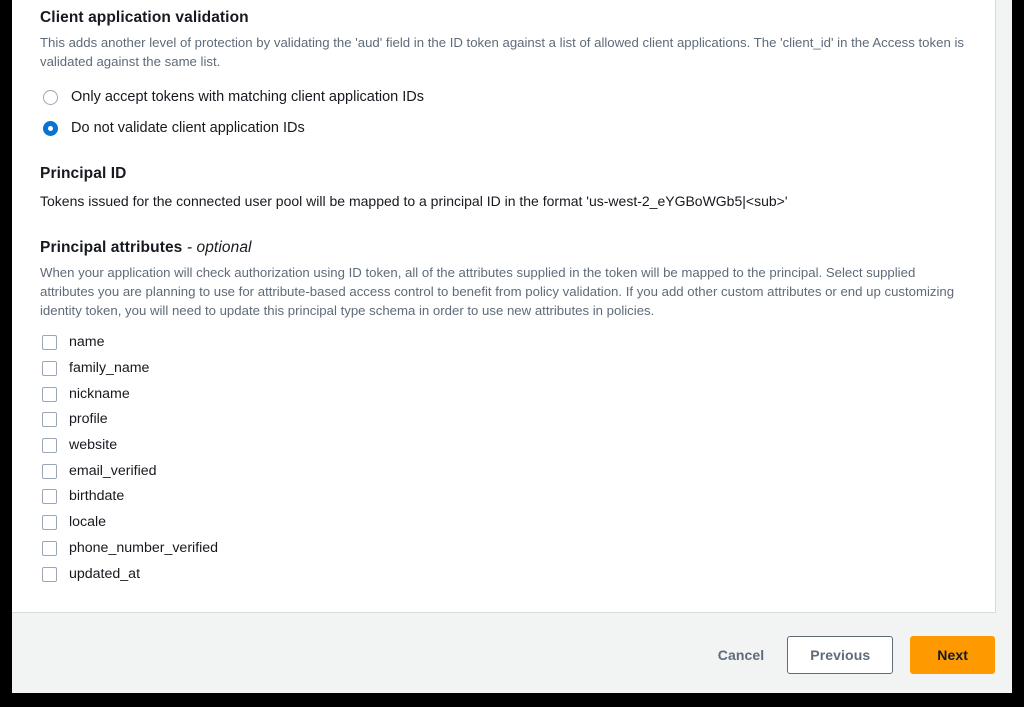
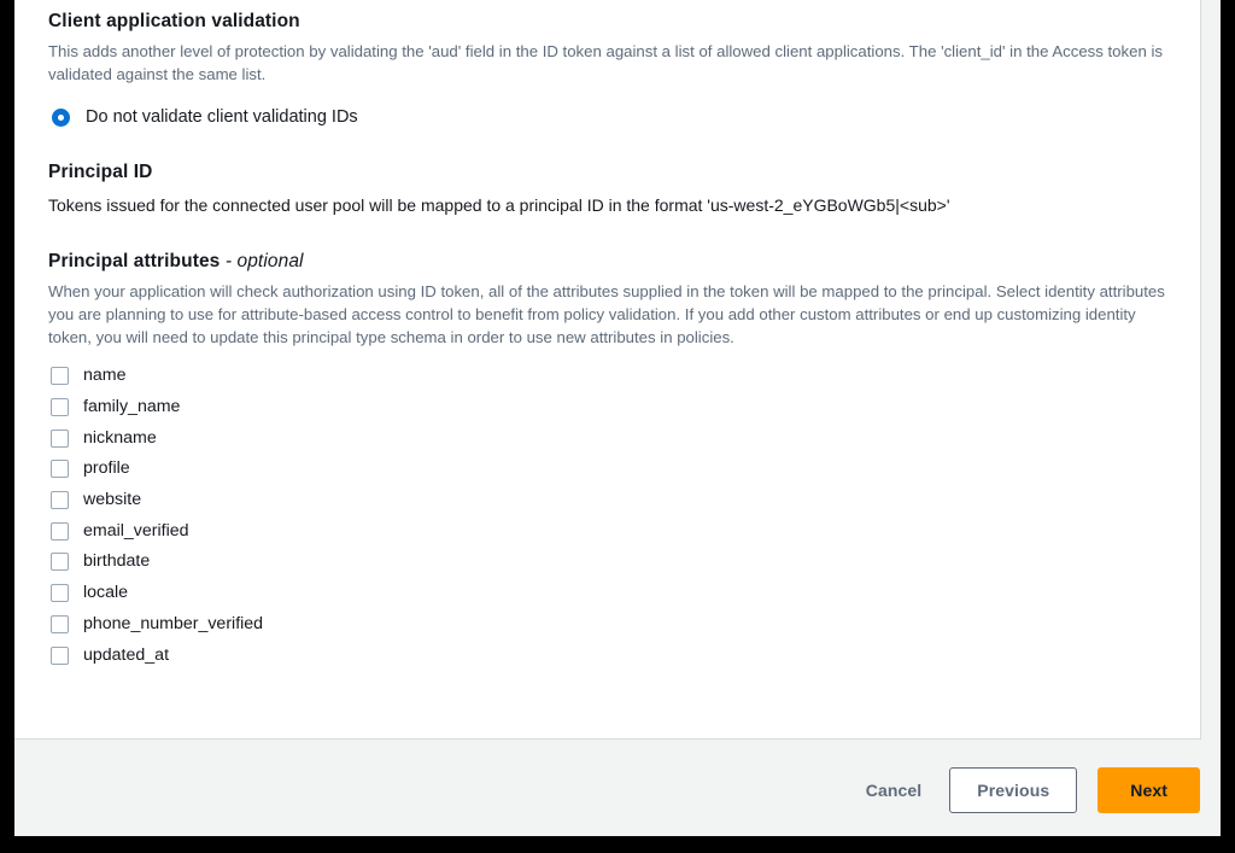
  Client application validation
  This adds another level of protection by validating the 'aud' field in the ID token against a list of allowed client applications. The 'client_id' in the Access token is validated against the same list.
- Only accept tokens with matching client application IDs
- Do not validate client application IDs
+ Do not validate client validating IDs
  Principal ID
  Tokens issued for the connected user pool will be mapped to a principal ID in the format 'us-west-2_eYGBoWGb5|<sub>'
  Principal attributes - optional
- When your application will check authorization using ID token, all of the attributes supplied in the token will be mapped to the principal. Select supplied attributes you are planning to use for attribute-based access control to benefit from policy validation. If you add other custom attributes or end up customizing identity token, you will need to update this principal type schema in order to use new attributes in policies.
+ When your application will check authorization using ID token, all of the attributes supplied in the token will be mapped to the principal. Select identity attributes you are planning to use for attribute-based access control to benefit from policy validation. If you add other custom attributes or end up customizing identity token, you will need to update this principal type schema in order to use new attributes in policies.
  name
  family_name
  nickname
  profile
  website
  email_verified
  birthdate
  locale
  phone_number_verified
  updated_at
  Cancel
  Previous
  Next
